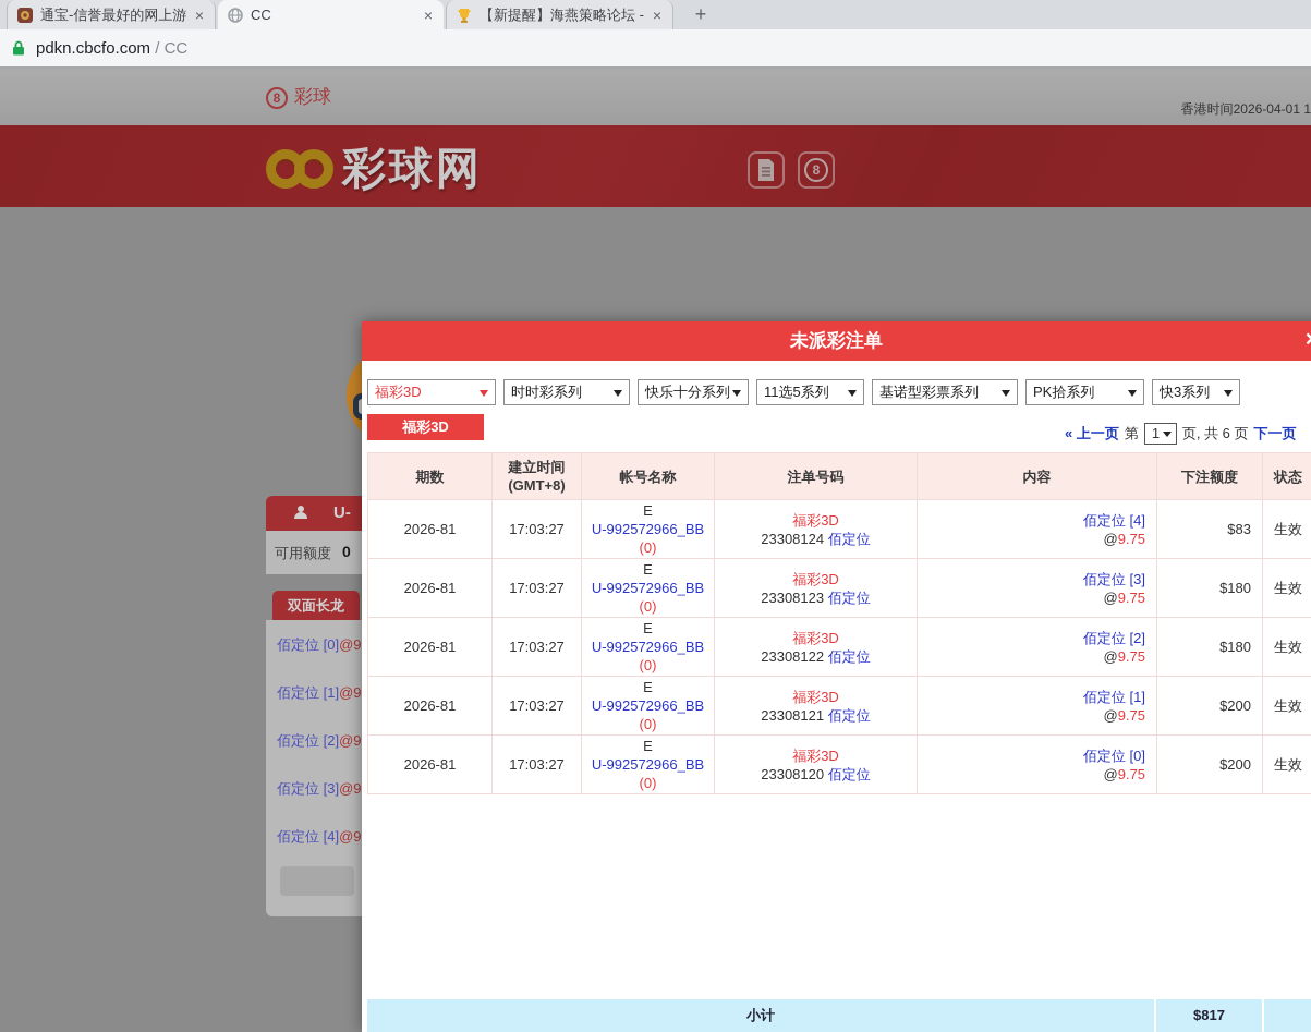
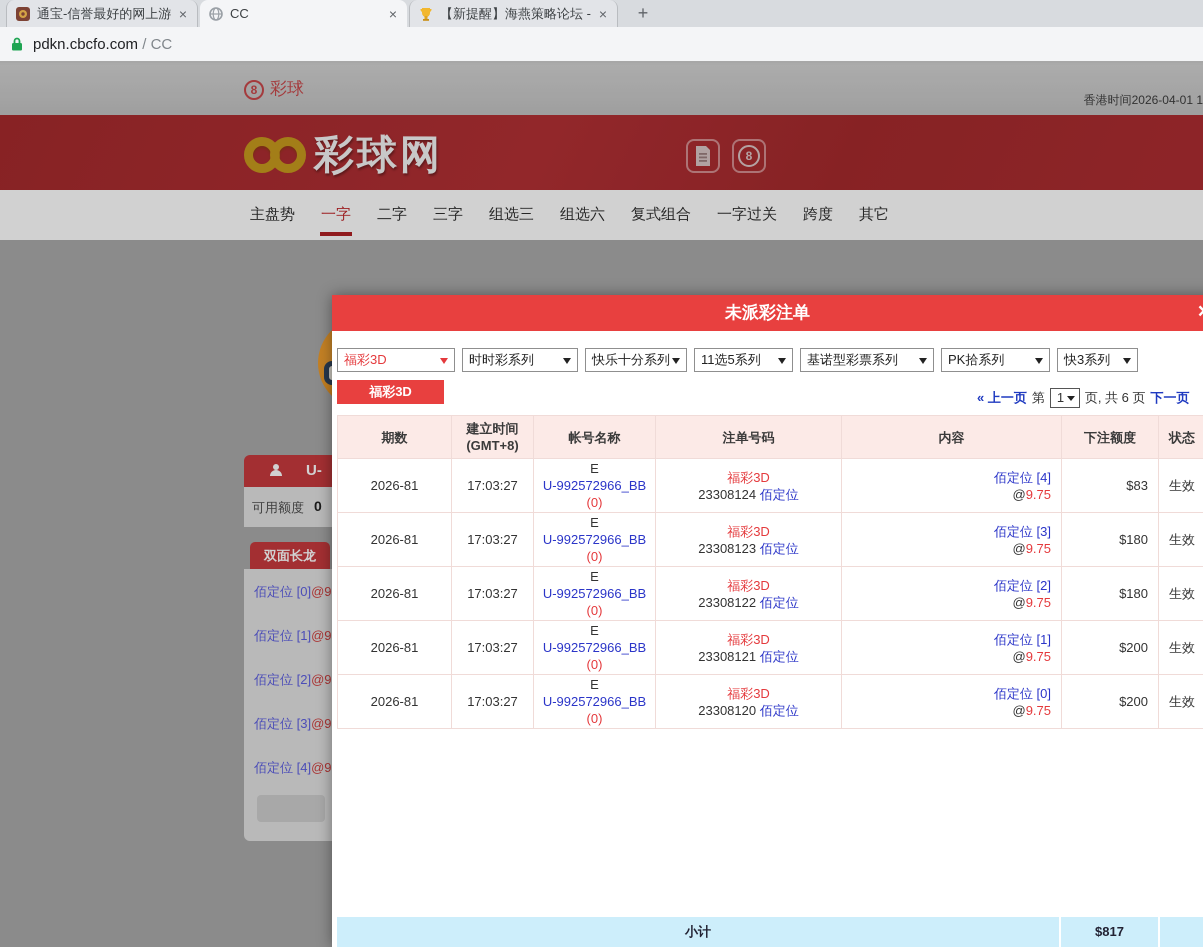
  通宝-信誉最好的网上游
  ×
  CC
  ×
  【新提醒】海燕策略论坛 -
  ×
  +
  pdkn.cbcfo.com / CC
  8
  彩球
  香港时间2026-04-01 1
  彩球网
  8
+ 主盘势
+ 一字
+ 二字
+ 三字
+ 组选三
+ 组选六
+ 复式组合
+ 一字过关
+ 跨度
+ 其它
  U-
  可用额度
  0
  双面长龙
  佰定位 [0]@9
  佰定位 [1]@9
  佰定位 [2]@9
  佰定位 [3]@9
  佰定位 [4]@9
  未派彩注单
  福彩3D
  时时彩系列
  快乐十分系列
  11选5系列
  基诺型彩票系列
  PK拾系列
  快3系列
  福彩3D
  « 上一页
  第
  1
  页, 共 6 页
  下一页
  期数	建立时间 (GMT+8)	帐号名称	注单号码	内容	下注额度	状态
  2026-81	17:03:27	EU-992572966_BB(0)	福彩3D23308124 佰定位	佰定位 [4]@9.75	$83	生效
  2026-81	17:03:27	EU-992572966_BB(0)	福彩3D23308123 佰定位	佰定位 [3]@9.75	$180	生效
  2026-81	17:03:27	EU-992572966_BB(0)	福彩3D23308122 佰定位	佰定位 [2]@9.75	$180	生效
  2026-81	17:03:27	EU-992572966_BB(0)	福彩3D23308121 佰定位	佰定位 [1]@9.75	$200	生效
  2026-81	17:03:27	EU-992572966_BB(0)	福彩3D23308120 佰定位	佰定位 [0]@9.75	$200	生效
  小计
  $817
